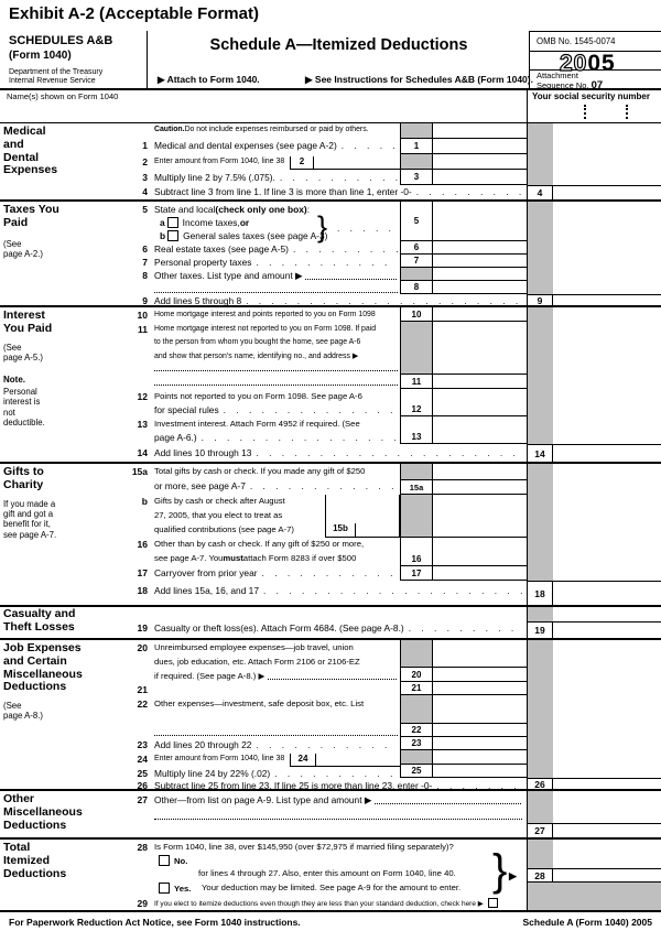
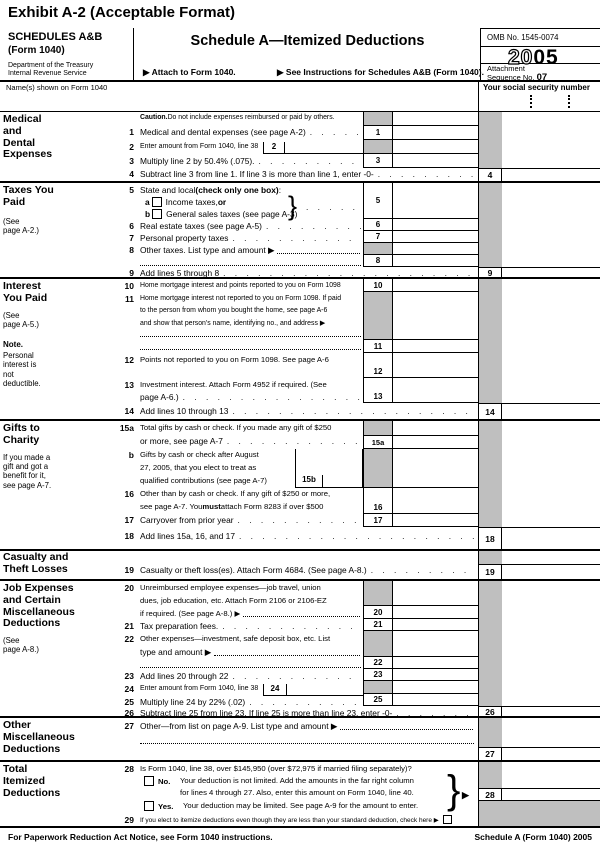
  Exhibit A-2 (Acceptable Format)
  SCHEDULES A&B
  (Form 1040)
  Schedule A—Itemized Deductions
  ▶ Attach to Form 1040.
  ▶ See Instructions for Schedules A&B (Form 1040).
  OMB No. 1545-0074
  2005
  Attachment
  Sequence No. 07
  Name(s) shown on Form 1040
  Your social security number
  Medical
  and
  Dental
  Expenses
  1
  Medical and dental expenses (see page A-2)
  2
  2
  3
- Multiply line 2 by 7.5% (.075).
+ Multiply line 2 by 50.4% (.075).
  4
  Subtract line 3 from line 1. If line 3 is more than line 1, enter -0-
  1
  3
  4
  Taxes You
  Paid
  (See
  page A-2.)
  5
  State and local
  (check only one box)
  :
  a
  Income taxes,
  or
  b
  General sales taxes (see page A-3)
  6
  Real estate taxes (see page A-5)
  7
  Personal property taxes
  8
  Other taxes. List type and amount ▶
  9
  Add lines 5 through 8
  5
  6
  7
  8
  9
  Interest
  You Paid
  (See
  page A-5.)
  Note.
  Personal
  interest is
  not
  deductible.
  10
  11
  12
  Points not reported to you on Form 1098. See page A-6
- for special rules
  13
  Investment interest. Attach Form 4952 if required. (See
  page A-6.)
  14
  Add lines 10 through 13
  10
  11
  12
  13
  14
  Gifts to
  Charity
  If you made a
  gift and got a
  benefit for it,
  see page A-7.
  15a
  Total gifts by cash or check. If you made any gift of $250
  or more, see page A-7
  b
  Gifts by cash or check after August
  27, 2005, that you elect to treat as
  qualified contributions (see page A-7)
  15b
  16
  Other than by cash or check. If any gift of $250 or more,
  see page A-7. You
  must
  attach Form 8283 if over $500
  17
  Carryover from prior year
  18
  Add lines 15a, 16, and 17
  15a
  16
  17
  18
  Casualty and
  Theft Losses
  19
  Casualty or theft loss(es). Attach Form 4684. (See page A-8.)
  19
  Job Expenses
  and Certain
  Miscellaneous
  Deductions
  (See
  page A-8.)
  20
  Unreimbursed employee expenses—job travel, union
  dues, job education, etc. Attach Form 2106 or 2106-EZ
  if required. (See page A-8.) ▶
  21
+ Tax preparation fees.
  22
  Other expenses—investment, safe deposit box, etc. List
+ type and amount ▶
  23
  Add lines 20 through 22
  24
  24
  25
  Multiply line 24 by 22% (.02)
  26
  Subtract line 25 from line 23. If line 25 is more than line 23, enter -0-
  20
  21
  22
  23
  25
  26
  Other
  Miscellaneous
  Deductions
  27
  Other—from list on page A-9. List type and amount ▶
  27
  Total
  Itemized
  Deductions
  28
  Is Form 1040, line 38, over $145,950 (over $72,975 if married filing separately)?
  No.
+ Your deduction is not limited. Add the amounts in the far right column
  for lines 4 through 27. Also, enter this amount on Form 1040, line 40.
  Yes.
  Your deduction may be limited. See page A-9 for the amount to enter.
  ▶
  29
  28
  For Paperwork Reduction Act Notice, see Form 1040 instructions.
  Schedule A (Form 1040) 2005
